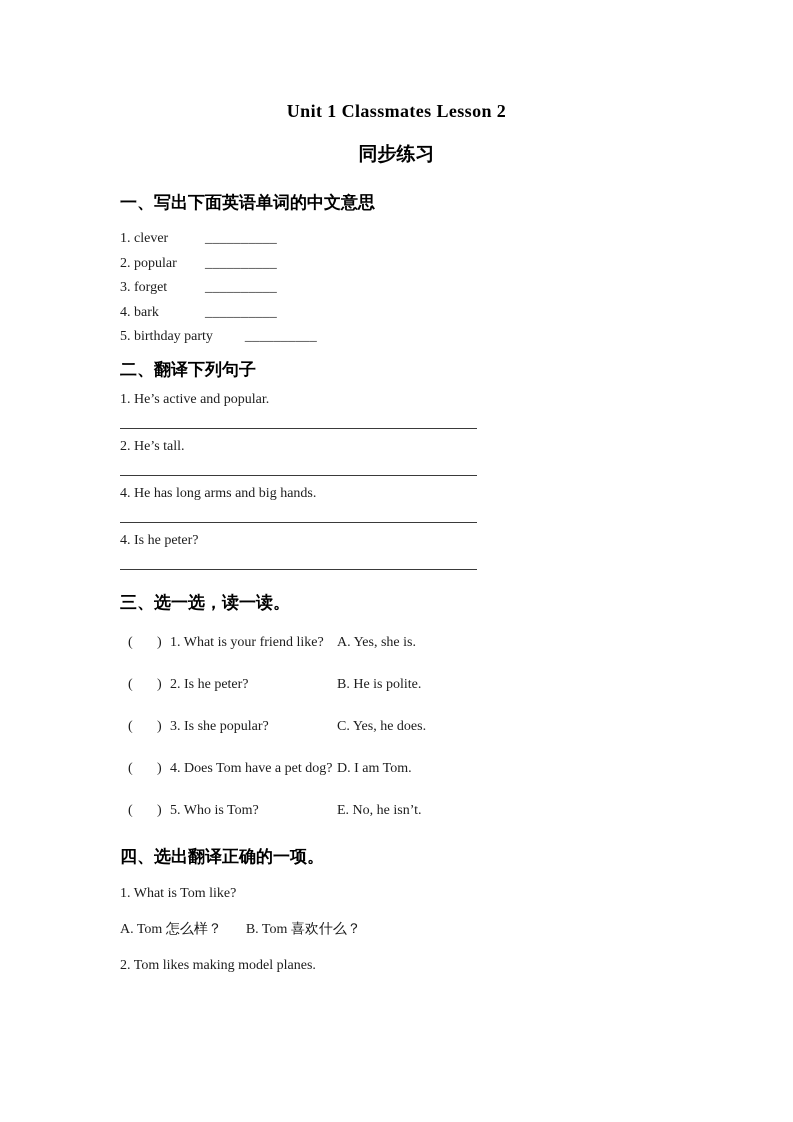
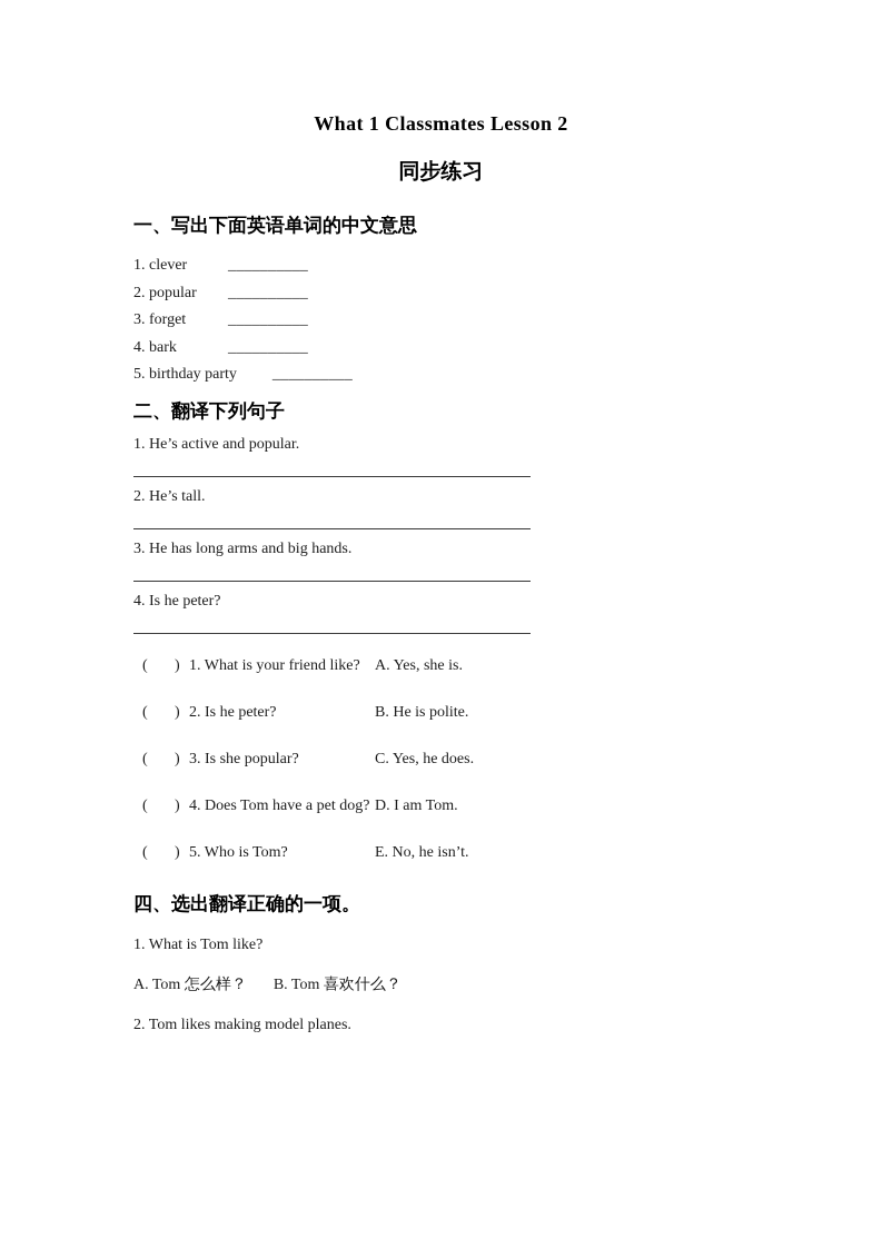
- Unit 1 Classmates Lesson 2
+ What 1 Classmates Lesson 2
  同步练习
  一、写出下面英语单词的中文意思
  1. clever __________
  2. popular __________
  3. forget __________
  4. bark __________
  5. birthday party __________
  二、翻译下列句子
  1. He’s active and popular.
  2. He’s tall.
- 4. He has long arms and big hands.
+ 3. He has long arms and big hands.
  4. Is he peter?
- 三、选一选，读一读。
  (
  )
  1. What is your friend like?
  A. Yes, she is.
  (
  )
  2. Is he peter?
  B. He is polite.
  (
  )
  3. Is she popular?
  C. Yes, he does.
  (
  )
  4. Does Tom have a pet dog?
  D. I am Tom.
  (
  )
  5. Who is Tom?
  E. No, he isn’t.
  四、选出翻译正确的一项。
  1. What is Tom like?
  A. Tom 怎么样？ B. Tom 喜欢什么？
  2. Tom likes making model planes.
